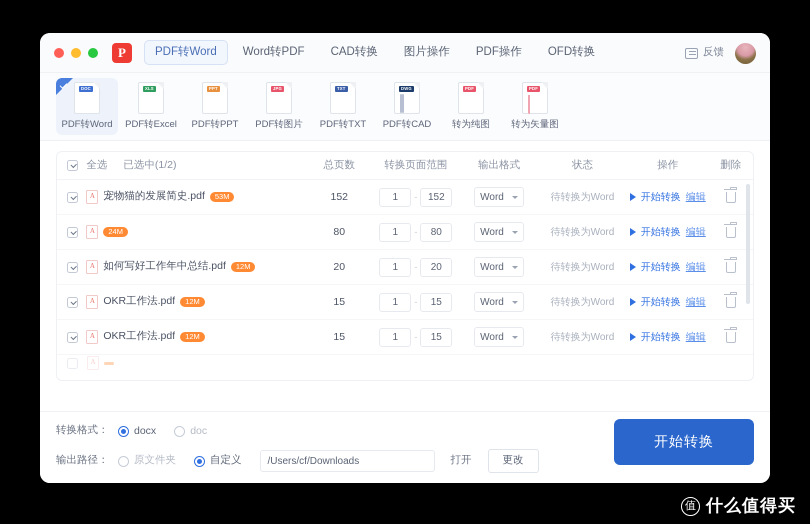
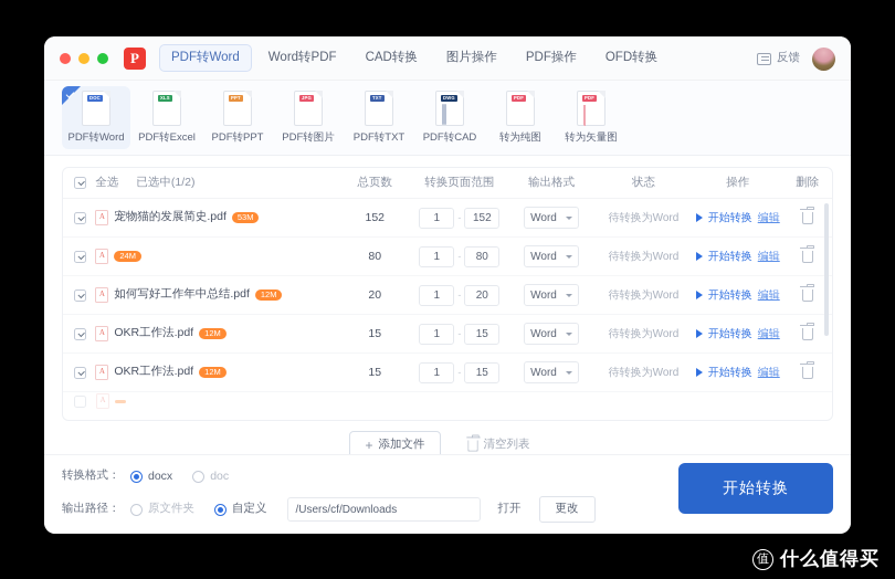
  P
  PDF转Word
  Word转PDF
  CAD转换
  图片操作
  PDF操作
  OFD转换
  反馈
  PDF转Word
  PDF转Excel
  PDF转PPT
  PDF转图片
  PDF转TXT
  PDF转CAD
  转为纯图
  转为矢量图
  全选
  已选中(1/2)
  总页数
  转换页面范围
  输出格式
  状态
  操作
  删除
  宠物猫的发展简史.pdf
  53M
  152
  1
  -
  152
  Word
  待转换为Word
  开始转换
  编辑
  24M
  80
  1
  -
  80
  Word
  待转换为Word
  开始转换
  编辑
  如何写好工作年中总结.pdf
  12M
  20
  1
  -
  20
  Word
  待转换为Word
  开始转换
  编辑
  OKR工作法.pdf
  12M
  15
  1
  -
  15
  Word
  待转换为Word
  开始转换
  编辑
  OKR工作法.pdf
  12M
  15
  1
  -
  15
  Word
  待转换为Word
  开始转换
  编辑
+ +
+ 添加文件
+ 清空列表
  转换格式：
  docx
  doc
  输出路径：
  原文件夹
  自定义
  /Users/cf/Downloads
  打开
  更改
  开始转换
  值
  什么值得买
